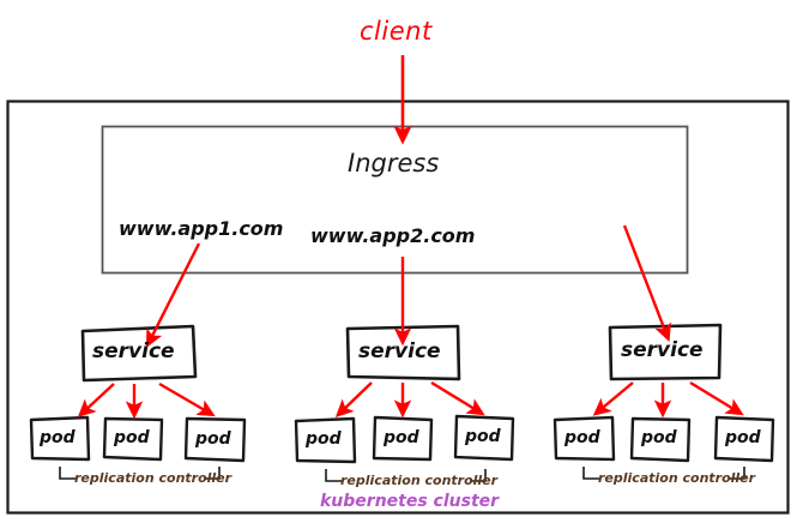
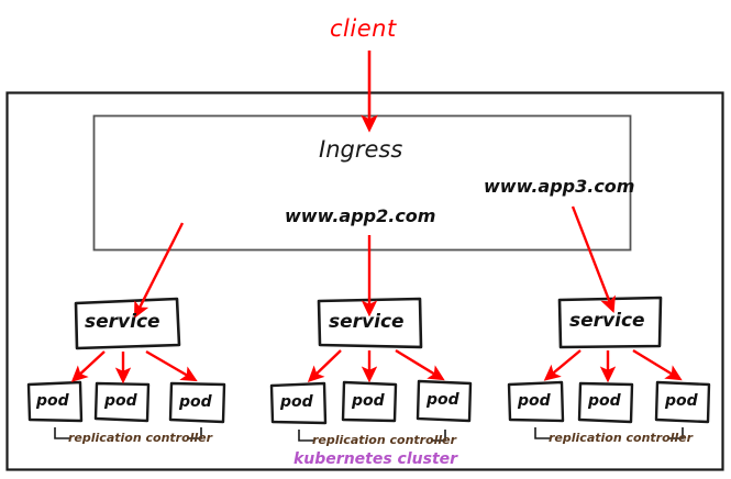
  client
  Ingress
- www.app1.com
  www.app2.com
+ www.app3.com
  service
  service
  service
  pod
  pod
  pod
  pod
  pod
  pod
  pod
  pod
  pod
  replication controller
  replication controller
  replication controller
  kubernetes cluster
